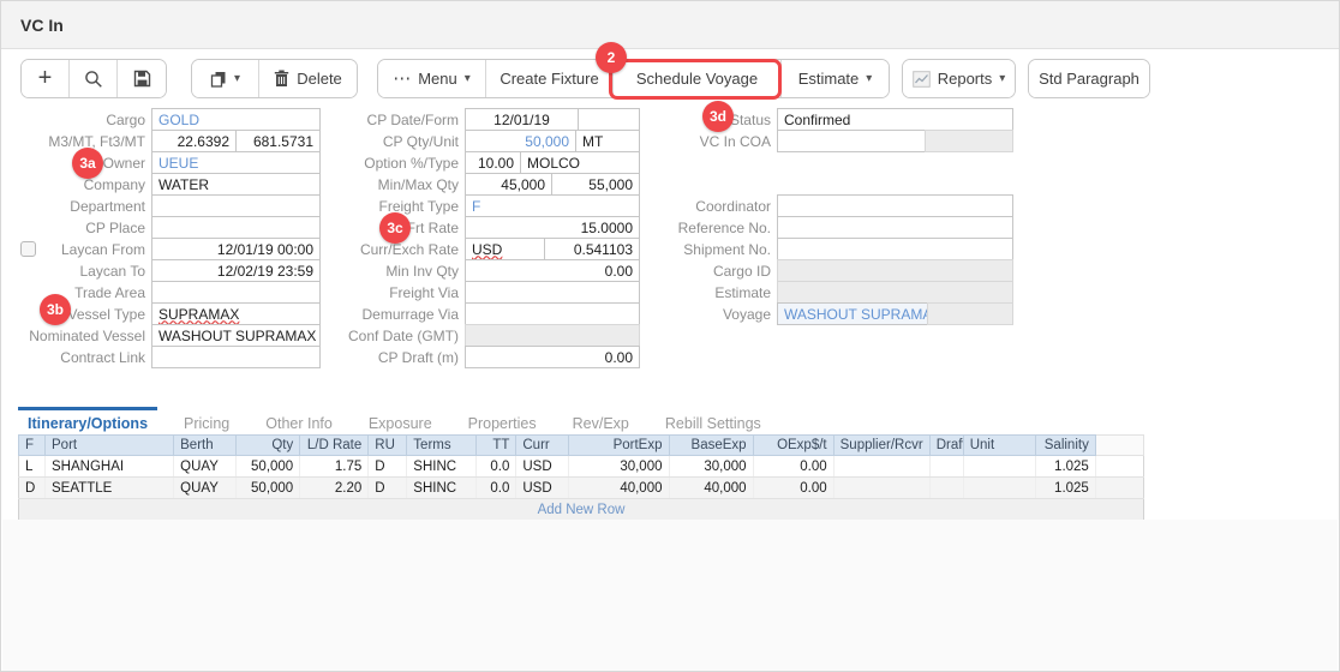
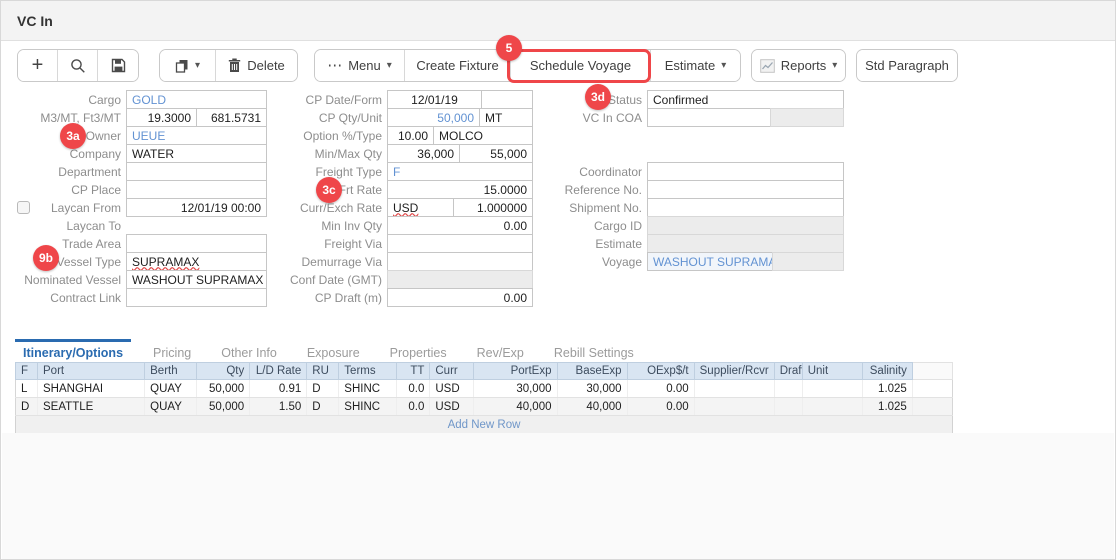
  VC In
  +
  ▾
  Delete
  ⋯
  Menu
  ▾
  Create Fixture
  Schedule Voyage
  Estimate
  ▾
  Reports
  ▾
  Std Paragraph
- 2
+ 5
  3a
- 3b
+ 9b
  3c
  3d
  Cargo
  GOLD
  M3/MT, Ft3/MT
- 22.6392
+ 19.3000
  681.5731
  Owner
  UEUE
  Company
  WATER
  Department
  CP Place
  Laycan From
  12/01/19 00:00
  Laycan To
- 12/02/19 23:59
  Trade Area
  Vessel Type
  SUPRAMAX
  Nominated Vessel
  WASHOUT SUPRAMAX
  Contract Link
  CP Date/Form
  12/01/19
  CP Qty/Unit
  50,000
  MT
  Option %/Type
  10.00
  MOLCO
  Min/Max Qty
- 45,000
+ 36,000
  55,000
  Freight Type
  F
  Frt Rate
  15.0000
  Curr/Exch Rate
  USD
- 0.541103
+ 1.000000
  Min Inv Qty
  0.00
  Freight Via
  Demurrage Via
  Conf Date (GMT)
  CP Draft (m)
  0.00
  Status
  Confirmed
  VC In COA
  Coordinator
  Reference No.
  Shipment No.
  Cargo ID
  Estimate
  Voyage
  WASHOUT SUPRAM
  Itinerary/Options
  Pricing
  Other Info
  Exposure
  Properties
  Rev/Exp
  Rebill Settings
  F	Port	Berth	Qty	L/D Rate	RU	Terms	TT	Curr	PortExp	BaseExp	OExp$/t	Supplier/Rcvr	Draf	Unit	Salinity
- L	SHANGHAI	QUAY	50,000	1.75	D	SHINC	0.0	USD	30,000	30,000	0.00				1.025
+ L	SHANGHAI	QUAY	50,000	0.91	D	SHINC	0.0	USD	30,000	30,000	0.00				1.025
- D	SEATTLE	QUAY	50,000	2.20	D	SHINC	0.0	USD	40,000	40,000	0.00				1.025
+ D	SEATTLE	QUAY	50,000	1.50	D	SHINC	0.0	USD	40,000	40,000	0.00				1.025
  Add New Row
